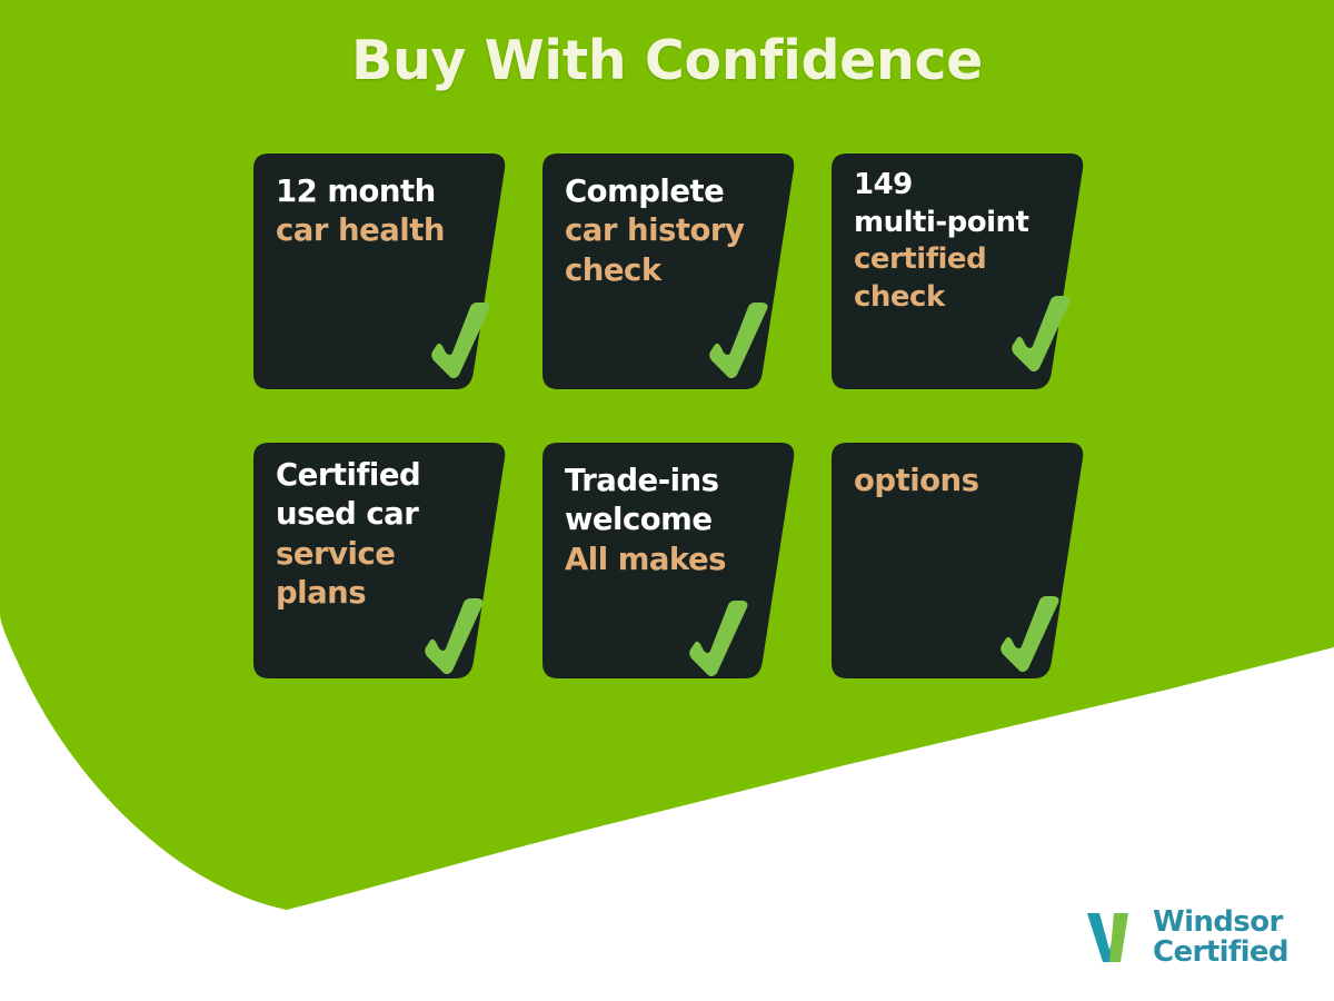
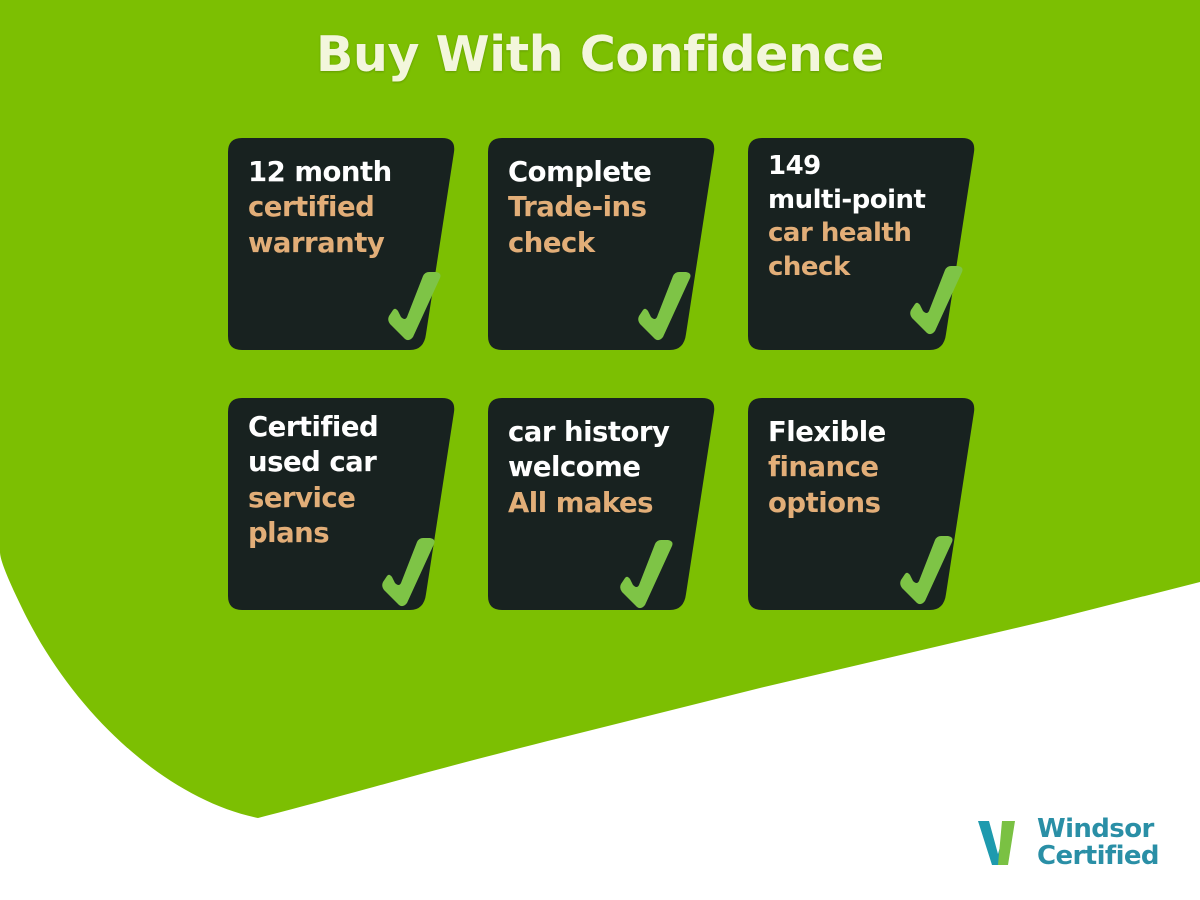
  Buy With Confidence
  12 month
- car health
+ certified
+ warranty
  Complete
- car history
+ Trade-ins
  check
  149
  multi-point
- certified
+ car health
  check
  Certified
  used car
  service
  plans
- Trade-ins
+ car history
  welcome
  All makes
+ Flexible
+ finance
  options
  Windsor
  Certified
